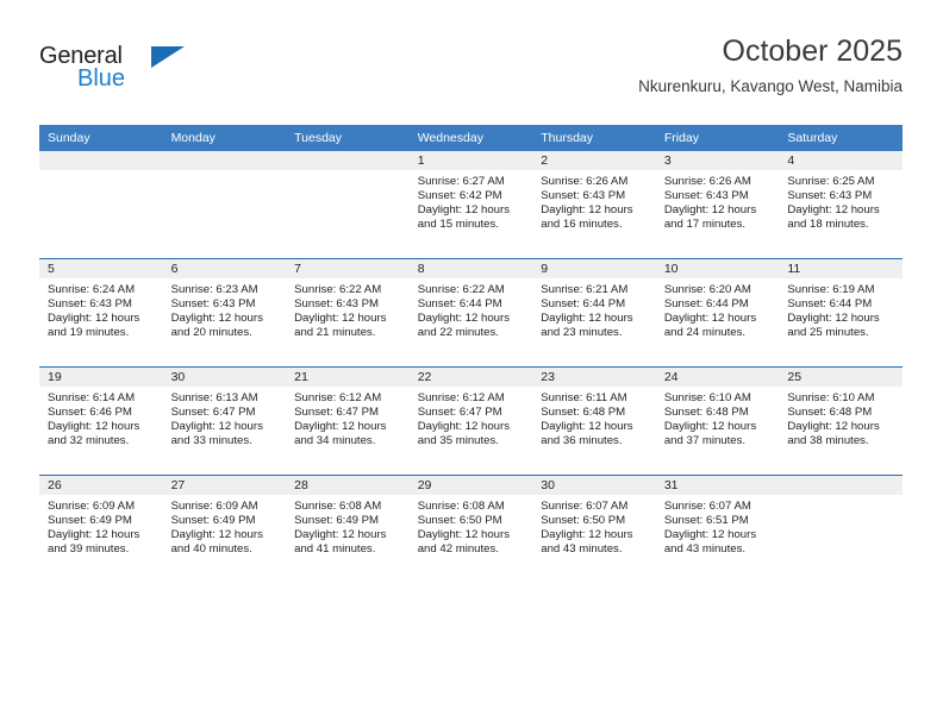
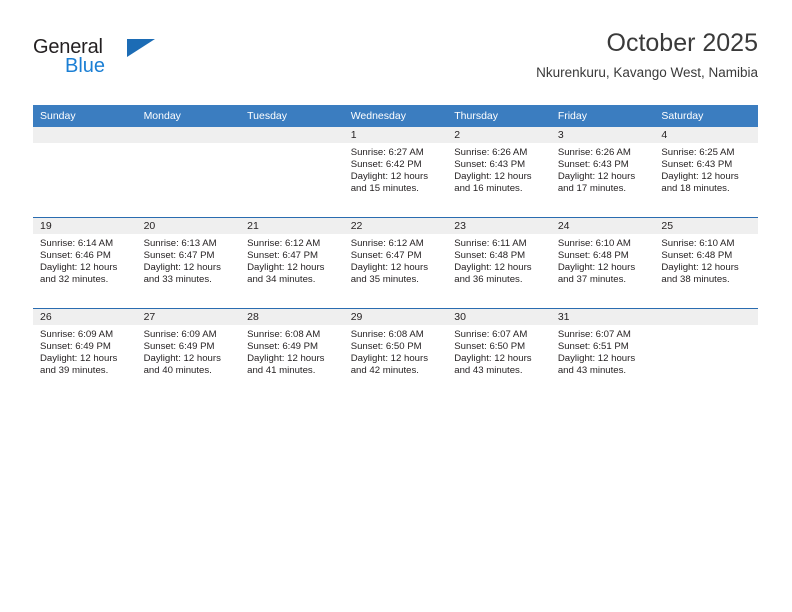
  General
  Blue
  October 2025
  Nkurenkuru, Kavango West, Namibia
  Sunday	Monday	Tuesday	Wednesday	Thursday	Friday	Saturday
  			1Sunrise: 6:27 AMSunset: 6:42 PMDaylight: 12 hoursand 15 minutes.	2Sunrise: 6:26 AMSunset: 6:43 PMDaylight: 12 hoursand 16 minutes.	3Sunrise: 6:26 AMSunset: 6:43 PMDaylight: 12 hoursand 17 minutes.	4Sunrise: 6:25 AMSunset: 6:43 PMDaylight: 12 hoursand 18 minutes.
- 5Sunrise: 6:24 AMSunset: 6:43 PMDaylight: 12 hoursand 19 minutes.	6Sunrise: 6:23 AMSunset: 6:43 PMDaylight: 12 hoursand 20 minutes.	7Sunrise: 6:22 AMSunset: 6:43 PMDaylight: 12 hoursand 21 minutes.	8Sunrise: 6:22 AMSunset: 6:44 PMDaylight: 12 hoursand 22 minutes.	9Sunrise: 6:21 AMSunset: 6:44 PMDaylight: 12 hoursand 23 minutes.	10Sunrise: 6:20 AMSunset: 6:44 PMDaylight: 12 hoursand 24 minutes.	11Sunrise: 6:19 AMSunset: 6:44 PMDaylight: 12 hoursand 25 minutes.
- 19Sunrise: 6:14 AMSunset: 6:46 PMDaylight: 12 hoursand 32 minutes.	30Sunrise: 6:13 AMSunset: 6:47 PMDaylight: 12 hoursand 33 minutes.	21Sunrise: 6:12 AMSunset: 6:47 PMDaylight: 12 hoursand 34 minutes.	22Sunrise: 6:12 AMSunset: 6:47 PMDaylight: 12 hoursand 35 minutes.	23Sunrise: 6:11 AMSunset: 6:48 PMDaylight: 12 hoursand 36 minutes.	24Sunrise: 6:10 AMSunset: 6:48 PMDaylight: 12 hoursand 37 minutes.	25Sunrise: 6:10 AMSunset: 6:48 PMDaylight: 12 hoursand 38 minutes.
+ 19Sunrise: 6:14 AMSunset: 6:46 PMDaylight: 12 hoursand 32 minutes.	20Sunrise: 6:13 AMSunset: 6:47 PMDaylight: 12 hoursand 33 minutes.	21Sunrise: 6:12 AMSunset: 6:47 PMDaylight: 12 hoursand 34 minutes.	22Sunrise: 6:12 AMSunset: 6:47 PMDaylight: 12 hoursand 35 minutes.	23Sunrise: 6:11 AMSunset: 6:48 PMDaylight: 12 hoursand 36 minutes.	24Sunrise: 6:10 AMSunset: 6:48 PMDaylight: 12 hoursand 37 minutes.	25Sunrise: 6:10 AMSunset: 6:48 PMDaylight: 12 hoursand 38 minutes.
  26Sunrise: 6:09 AMSunset: 6:49 PMDaylight: 12 hoursand 39 minutes.	27Sunrise: 6:09 AMSunset: 6:49 PMDaylight: 12 hoursand 40 minutes.	28Sunrise: 6:08 AMSunset: 6:49 PMDaylight: 12 hoursand 41 minutes.	29Sunrise: 6:08 AMSunset: 6:50 PMDaylight: 12 hoursand 42 minutes.	30Sunrise: 6:07 AMSunset: 6:50 PMDaylight: 12 hoursand 43 minutes.	31Sunrise: 6:07 AMSunset: 6:51 PMDaylight: 12 hoursand 43 minutes.
